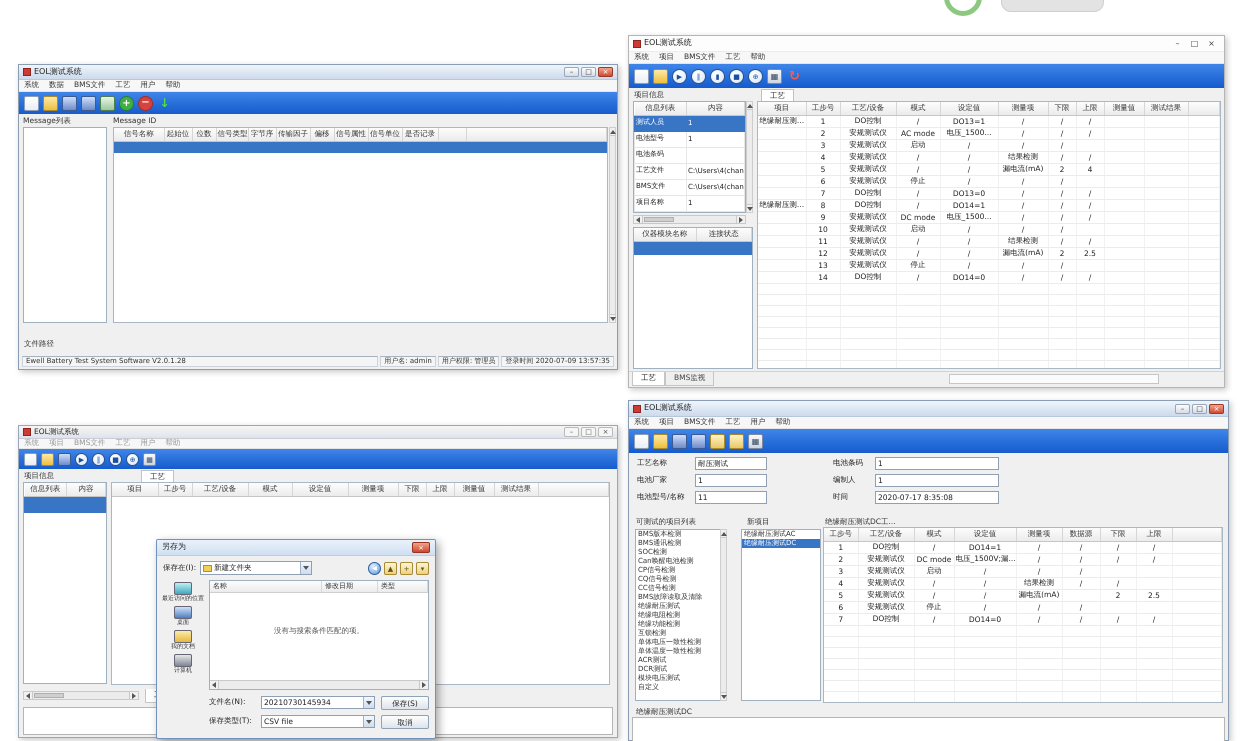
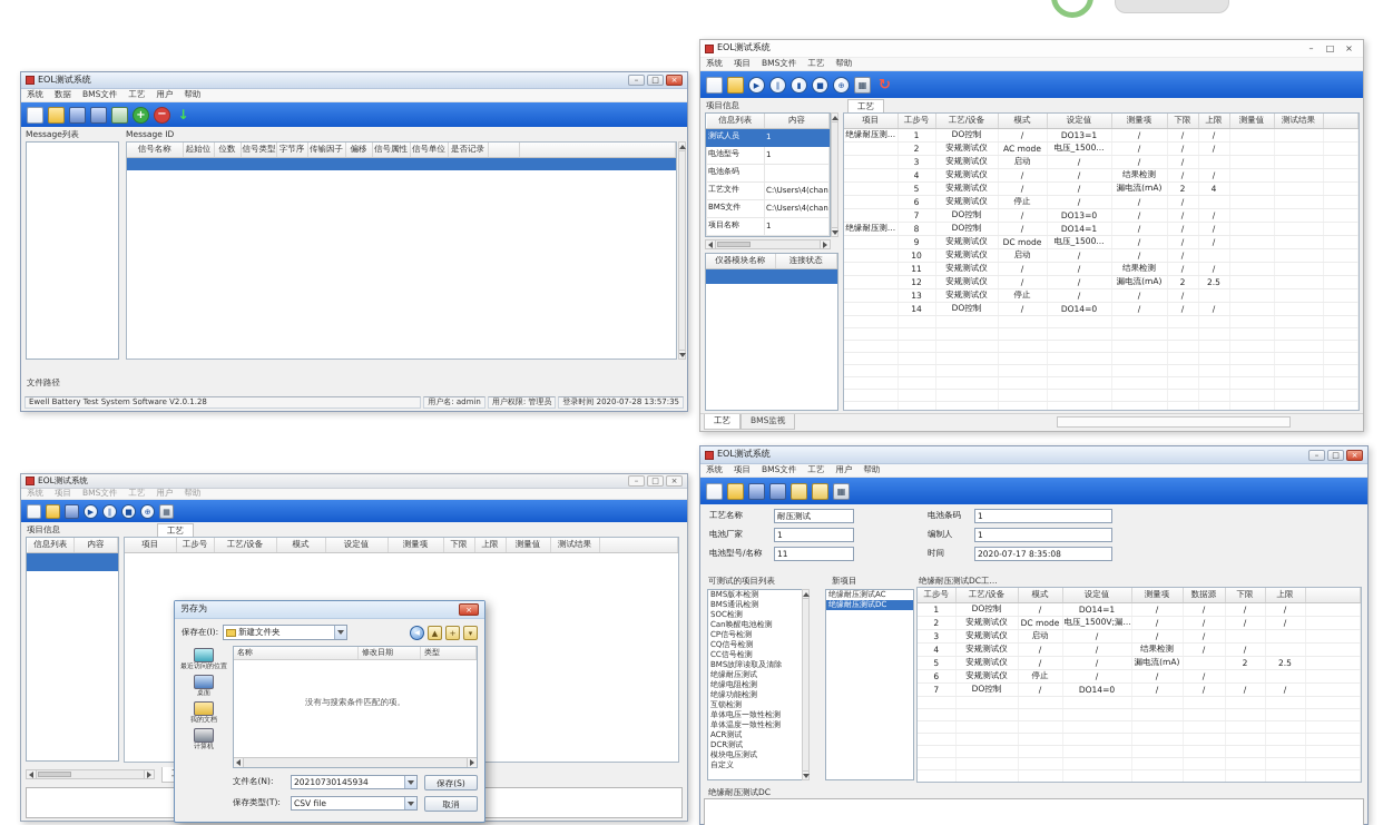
  EOL测试系统
  –
  □
  ×
  系统
  数据
  BMS文件
  工艺
  用户
  帮助
  +
  −
  ↓
  Message列表
  Message ID
  信号名称	起始位	位数	信号类型	字节序	传输因子	偏移	信号属性	信号单位	是否记录
  文件路径
  Ewell Battery Test System Software V2.0.1.28
  用户名: admin
  用户权限: 管理员
- 登录时间 2020-07-09 13:57:35
+ 登录时间 2020-07-28 13:57:35
  EOL测试系统
  –
  □
  ×
  系统
  项目
  BMS文件
  工艺
  帮助
  ▶
  ∥
  ▮
  ■
  ⊕
  ▦
  ↻
  项目信息
  信息列表	内容
  测试人员	1
  电池型号	1
  电池条码
  项目名称	1
  仪器模块名称	连接状态
  工艺
  项目	工步号	工艺/设备	模式	设定值	测量项	下限	上限	测量值	测试结果
  绝缘耐压测...	1	DO控制	/	DO13=1	/	/	/
  	2	安规测试仪	AC mode	电压_1500...	/	/	/
  	3	安规测试仪	启动	/	/	/
  	4	安规测试仪	/	/	结果检测	/	/
  	5	安规测试仪	/	/	漏电流(mA)	2	4
  	6	安规测试仪	停止	/	/	/
  	7	DO控制	/	DO13=0	/	/	/
  绝缘耐压测...	8	DO控制	/	DO14=1	/	/	/
  	9	安规测试仪	DC mode	电压_1500...	/	/	/
  	10	安规测试仪	启动	/	/	/
  	11	安规测试仪	/	/	结果检测	/	/
  	12	安规测试仪	/	/	漏电流(mA)	2	2.5
  	13	安规测试仪	停止	/	/	/
  	14	DO控制	/	DO14=0	/	/	/
  工艺
  BMS监视
  EOL测试系统
  –
  □
  ×
  系统
  项目
  BMS文件
  工艺
  用户
  帮助
  ▶
  ∥
  ■
  ⊕
  ▦
  项目信息
  信息列表	内容
  工艺
  项目	工步号	工艺/设备	模式	设定值	测量项	下限	上限	测量值	测试结果
  另存为
  ×
  保存在(I):
  新建文件夹
  ▲
  +
  ▾
  名称
  修改日期
  类型
  没有与搜索条件匹配的项。
  文件名(N):
  20210730145934
  保存(S)
  保存类型(T):
  CSV file
  取消
  EOL测试系统
  –
  □
  ×
  系统
  项目
  BMS文件
  工艺
  用户
  帮助
  ▦
  工艺名称
  耐压测试
  电池条码
  1
  电池厂家
  1
  编制人
  1
  电池型号/名称
  11
  时间
  2020-07-17 8:35:08
  可测试的项目列表
  BMS版本检测
  BMS通讯检测
  SOC检测
  Can唤醒电池检测
  CP信号检测
  CQ信号检测
  CC信号检测
  BMS故障读取及清除
  绝缘耐压测试
  绝缘电阻检测
  绝缘功能检测
  互锁检测
  单体电压一致性检测
  单体温度一致性检测
  ACR测试
  DCR测试
  模块电压测试
  自定义
  新项目
  绝缘耐压测试AC
  绝缘耐压测试DC
  绝缘耐压测试DC工...
  工步号	工艺/设备	模式	设定值	测量项	数据源	下限	上限
  1	DO控制	/	DO14=1	/	/	/	/
  2	安规测试仪	DC mode	电压_1500V;漏...	/	/	/	/
  3	安规测试仪	启动	/	/	/
  4	安规测试仪	/	/	结果检测	/	/
  5	安规测试仪	/	/	漏电流(mA)		2	2.5
  6	安规测试仪	停止	/	/	/
  7	DO控制	/	DO14=0	/	/	/	/
  绝缘耐压测试DC
